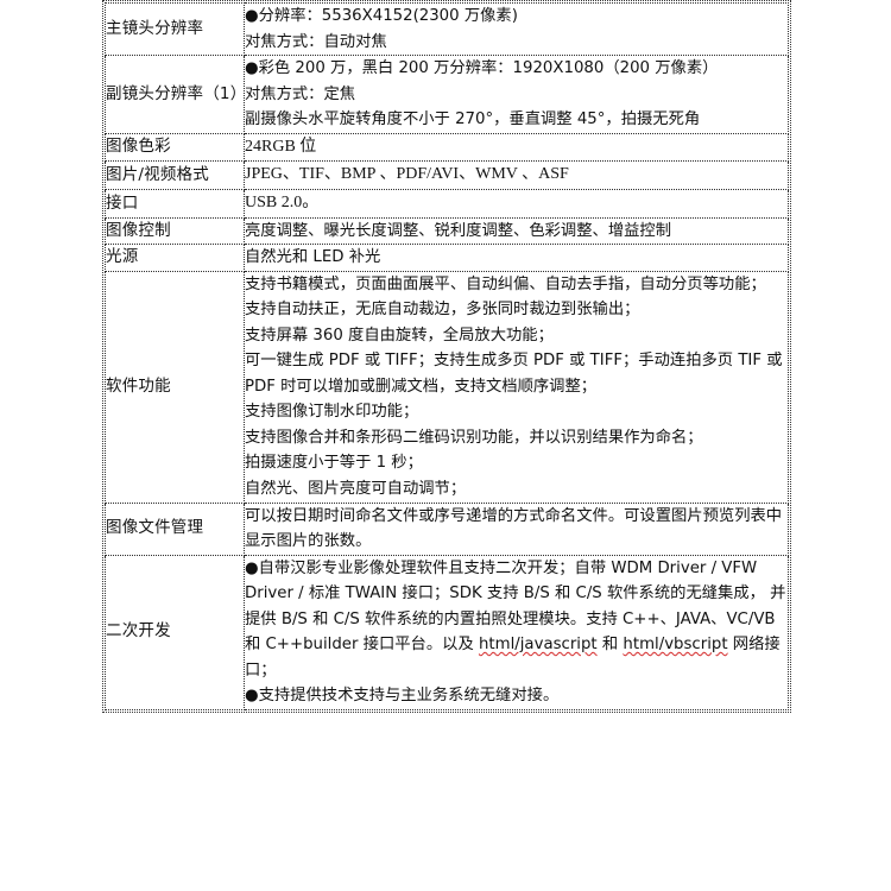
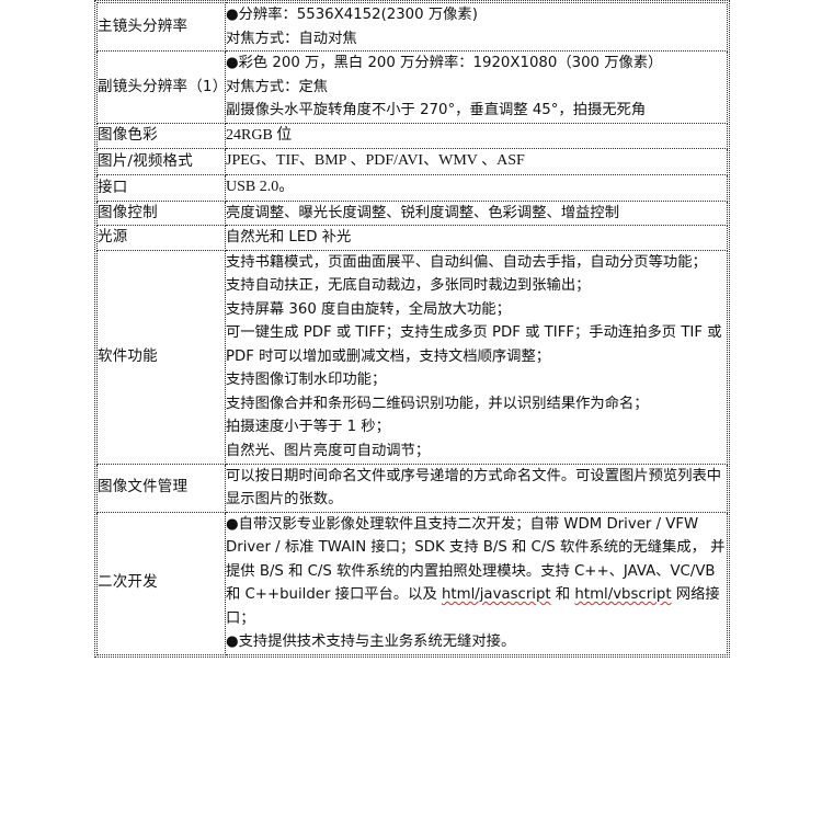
  主镜头分辨率	●分辨率：5536X4152(2300 万像素) 对焦方式：自动对焦
- 副镜头分辨率（1）	●彩色 200 万，黑白 200 万分辨率：1920X1080（200 万像素） 对焦方式：定焦 副摄像头水平旋转角度不小于 270°，垂直调整 45°，拍摄无死角
+ 副镜头分辨率（1）	●彩色 200 万，黑白 200 万分辨率：1920X1080（300 万像素） 对焦方式：定焦 副摄像头水平旋转角度不小于 270°，垂直调整 45°，拍摄无死角
  图像色彩	24RGB 位
  图片/视频格式	JPEG、TIF、BMP 、PDF/AVI、WMV 、ASF
  接口	USB 2.0。
  图像控制	亮度调整、曝光长度调整、锐利度调整、色彩调整、增益控制
  光源	自然光和 LED 补光
  软件功能	支持书籍模式，页面曲面展平、自动纠偏、自动去手指，自动分页等功能； 支持自动扶正，无底自动裁边，多张同时裁边到张输出； 支持屏幕 360 度自由旋转，全局放大功能； 可一键生成 PDF 或 TIFF；支持生成多页 PDF 或 TIFF；手动连拍多页 TIF 或 PDF 时可以增加或删减文档，支持文档顺序调整； 支持图像订制水印功能； 支持图像合并和条形码二维码识别功能，并以识别结果作为命名； 拍摄速度小于等于 1 秒； 自然光、图片亮度可自动调节；
  图像文件管理	可以按日期时间命名文件或序号递增的方式命名文件。可设置图片预览列表中显示图片的张数。
  二次开发	●自带汉影专业影像处理软件且支持二次开发；自带 WDM Driver / VFW Driver / 标准 TWAIN 接口；SDK 支持 B/S 和 C/S 软件系统的无缝集成， 并提供 B/S 和 C/S 软件系统的内置拍照处理模块。支持 C++、JAVA、VC/VB 和 C++builder 接口平台。以及 html/javascript 和 html/vbscript 网络接口； ●支持提供技术支持与主业务系统无缝对接。
